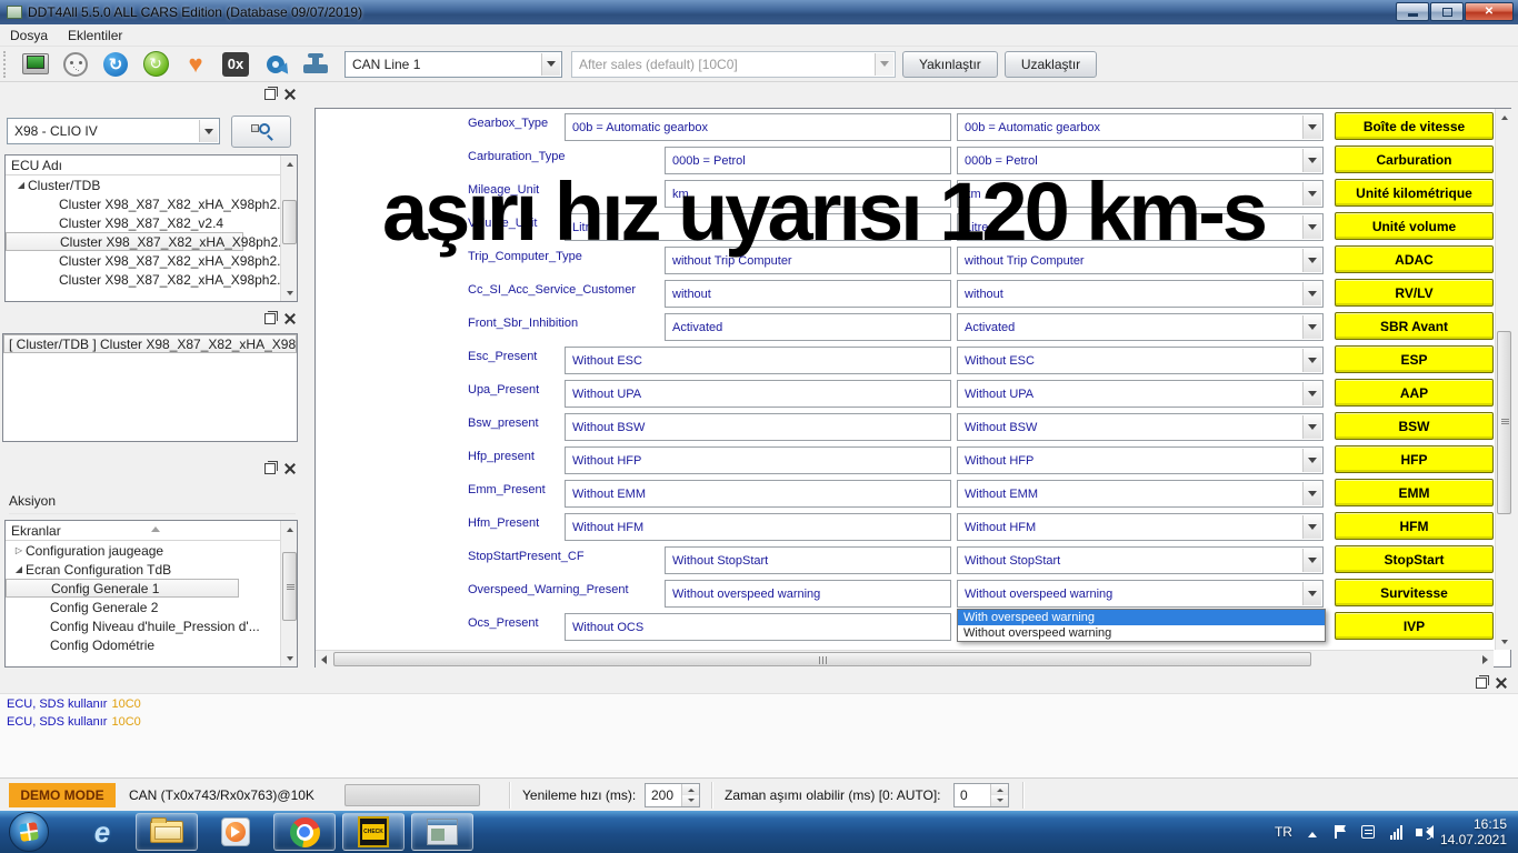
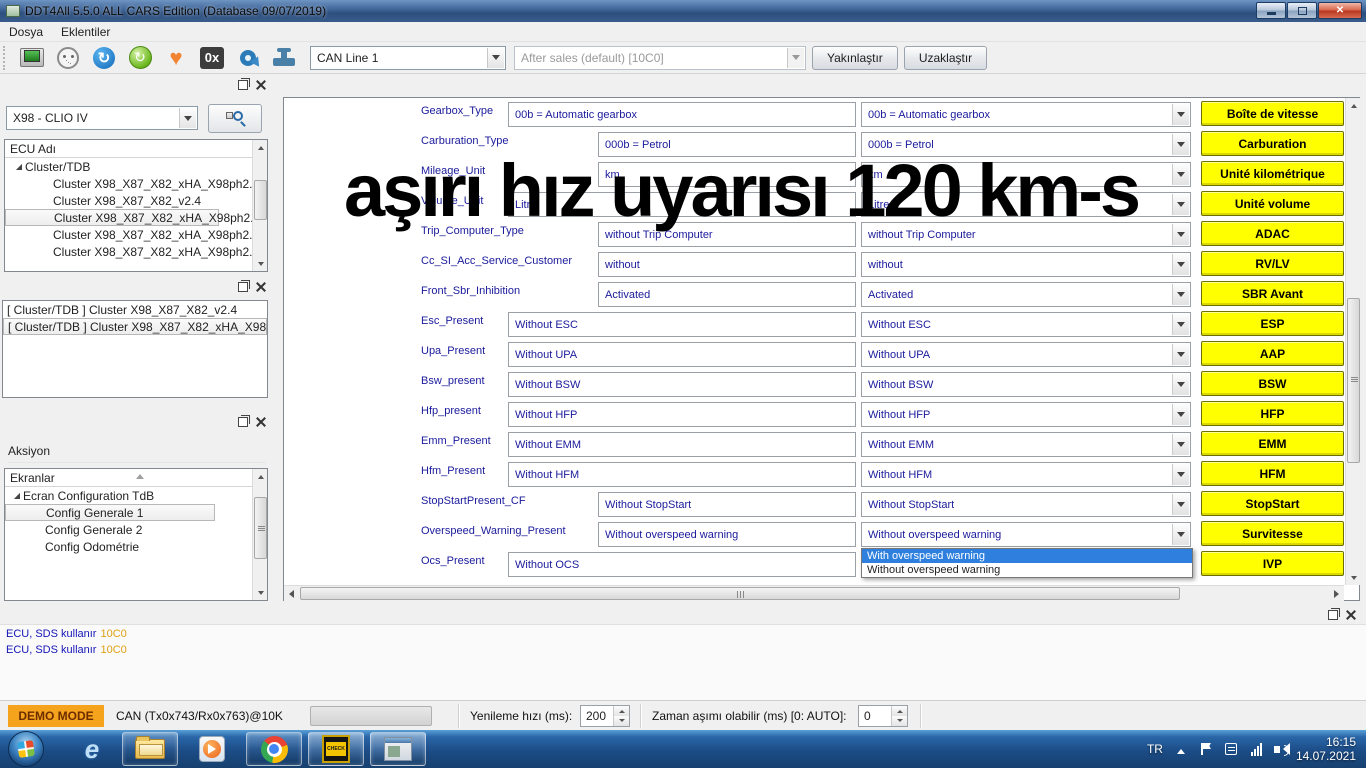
  DDT4All 5.5.0 ALL CARS Edition (Database 09/07/2019)
  ✕
  Dosya
  Eklentiler
  ↻
  ↻
  ♥
  0x
  CAN Line 1
  After sales (default) [10C0]
  Yakınlaştır
  Uzaklaştır
  X98 - CLIO IV
  ECU Adı
  ◢
  Cluster/TDB
  Cluster X98_X87_X82_xHA_X98ph2.
  Cluster X98_X87_X82_v2.4
  Cluster X98_X87_X82_xHA_X98ph2
  Cluster X98_X87_X82_xHA_X98ph2.
  Cluster X98_X87_X82_xHA_X98ph2.
+ [ Cluster/TDB ] Cluster X98_X87_X82_v2.4
  [ Cluster/TDB ] Cluster X98_X87_X82_xHA_X98
  Aksiyon
  Ekranlar
- ▷
- Configuration jaugeage
  ◢
  Ecran Configuration TdB
  Config Generale 1
  Config Generale 2
- Config Niveau d'huile_Pression d'...
  Config Odométrie
  Gearbox_Type
  00b = Automatic gearbox
  00b = Automatic gearbox
  Carburation_Type
  000b = Petrol
  000b = Petrol
  Mileage_Unit
  km
  km
  Volume_Unit
  Litre
  Litre
  Trip_Computer_Type
  without Trip Computer
  without Trip Computer
  Cc_SI_Acc_Service_Customer
  without
  without
  Front_Sbr_Inhibition
  Activated
  Activated
  Esc_Present
  Without ESC
  Without ESC
  Upa_Present
  Without UPA
  Without UPA
  Bsw_present
  Without BSW
  Without BSW
  Hfp_present
  Without HFP
  Without HFP
  Emm_Present
  Without EMM
  Without EMM
  Hfm_Present
  Without HFM
  Without HFM
  StopStartPresent_CF
  Without StopStart
  Without StopStart
  Overspeed_Warning_Present
  Without overspeed warning
  Without overspeed warning
  Ocs_Present
  Without OCS
  With overspeed warning
  Without overspeed warning
  Boîte de vitesse
  Carburation
  Unité kilométrique
  Unité volume
  ADAC
  RV/LV
  SBR Avant
  ESP
  AAP
  BSW
  HFP
  EMM
  HFM
  StopStart
  Survitesse
  IVP
  aşırı hız uyarısı 120 km-s
  ECU, SDS kullanır 10C0
  ECU, SDS kullanır 10C0
  DEMO MODE
  CAN (Tx0x743/Rx0x763)@10K
  Yenileme hızı (ms):
  200
  Zaman aşımı olabilir (ms) [0: AUTO]:
  0
  e
  TR
  16:15
  14.07.2021
